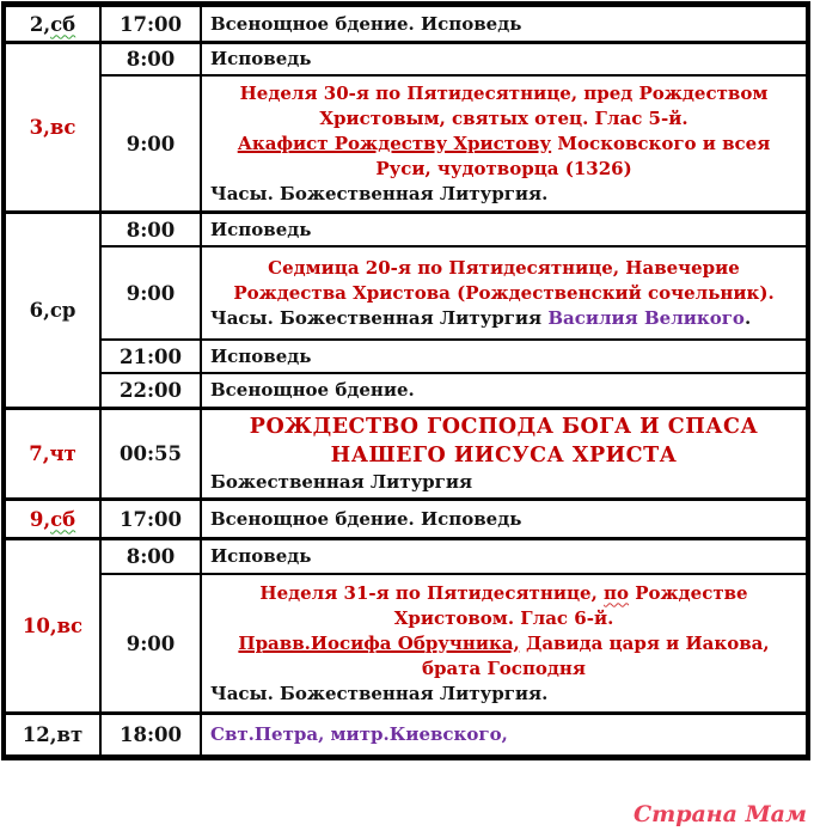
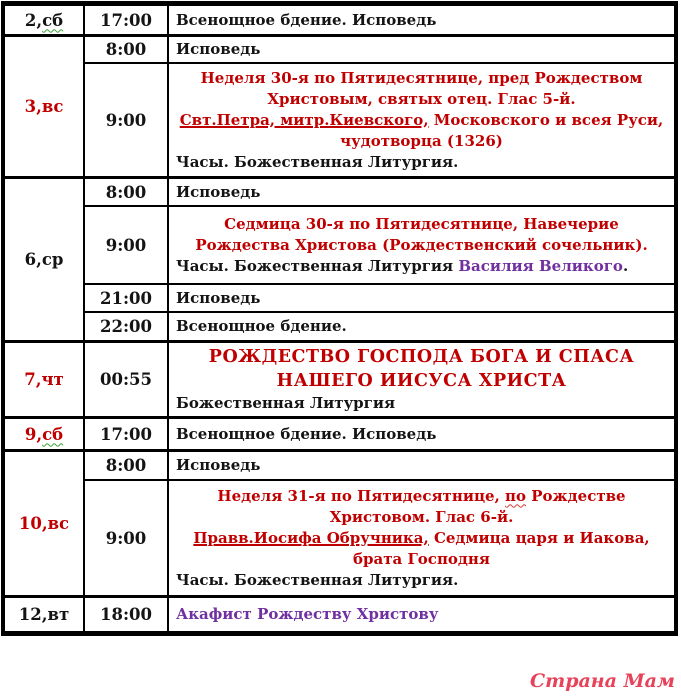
  2,сб	17:00	Всенощное бдение. Исповедь
  3,вс	8:00	Исповедь
- 9:00	Неделя 30-я по Пятидесятнице, пред Рождеством Христовым, святых отец. Глас 5-й.Акафист Рождеству Христову Московского и всея Руси, чудотворца (1326)Часы. Божественная Литургия.
+ 9:00	Неделя 30-я по Пятидесятнице, пред Рождеством Христовым, святых отец. Глас 5-й.Свт.Петра, митр.Киевского, Московского и всея Руси, чудотворца (1326)Часы. Божественная Литургия.
  6,ср	8:00	Исповедь
- 9:00	Седмица 20-я по Пятидесятнице, Навечерие Рождества Христова (Рождественский сочельник).Часы. Божественная Литургия Василия Великого.
+ 9:00	Седмица 30-я по Пятидесятнице, Навечерие Рождества Христова (Рождественский сочельник).Часы. Божественная Литургия Василия Великого.
  21:00	Исповедь
  22:00	Всенощное бдение.
  7,чт	00:55	РОЖДЕСТВО ГОСПОДА БОГА И СПАСА НАШЕГО ИИСУСА ХРИСТАБожественная Литургия
  9,сб	17:00	Всенощное бдение. Исповедь
  10,вс	8:00	Исповедь
- 9:00	Неделя 31-я по Пятидесятнице, по Рождестве Христовом. Глас 6-й.Правв.Иосифа Обручника, Давида царя и Иакова, брата ГосподняЧасы. Божественная Литургия.
+ 9:00	Неделя 31-я по Пятидесятнице, по Рождестве Христовом. Глас 6-й.Правв.Иосифа Обручника, Седмица царя и Иакова, брата ГосподняЧасы. Божественная Литургия.
- 12,вт	18:00	Свт.Петра, митр.Киевского,
+ 12,вт	18:00	Акафист Рождеству Христову
  Страна Мам
